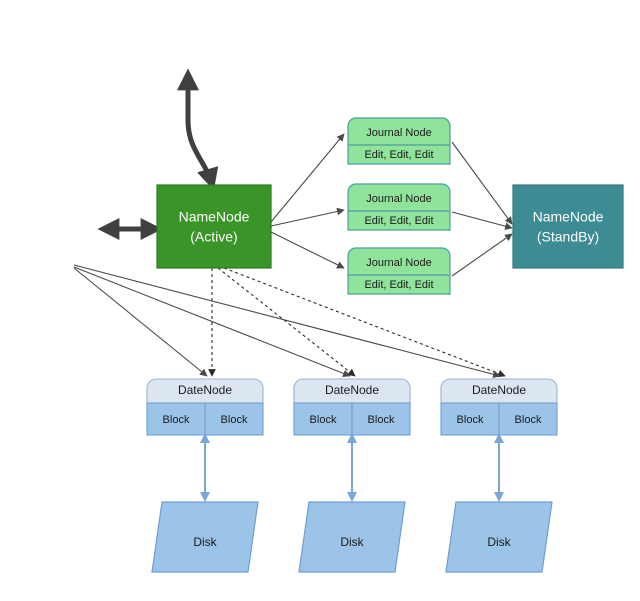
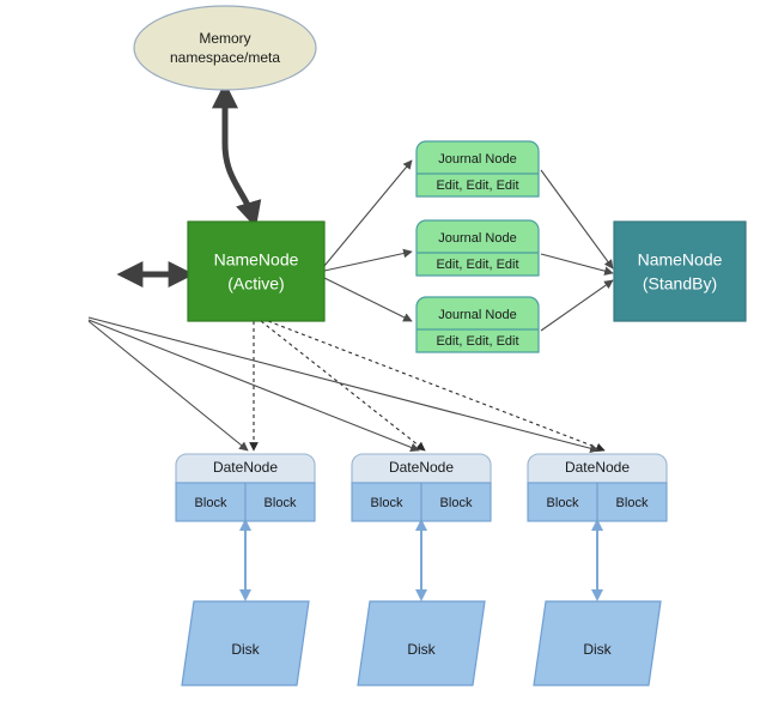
+ Memory
+ namespace/meta
  NameNode
  (Active)
  NameNode
  (StandBy)
  Journal Node
  Edit, Edit, Edit
  Journal Node
  Edit, Edit, Edit
  Journal Node
  Edit, Edit, Edit
  DateNode
  Block
  Block
  DateNode
  Block
  Block
  DateNode
  Block
  Block
  Disk
  Disk
  Disk
